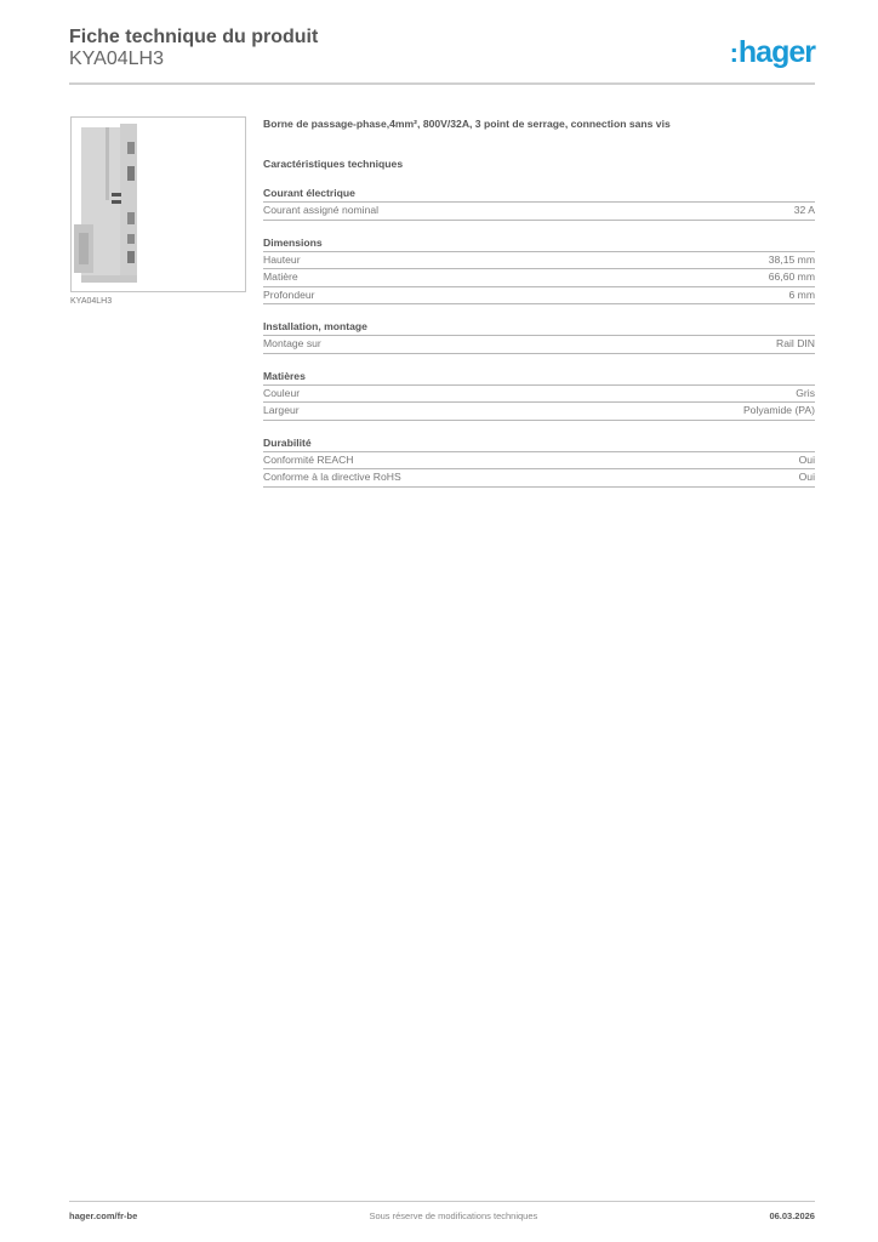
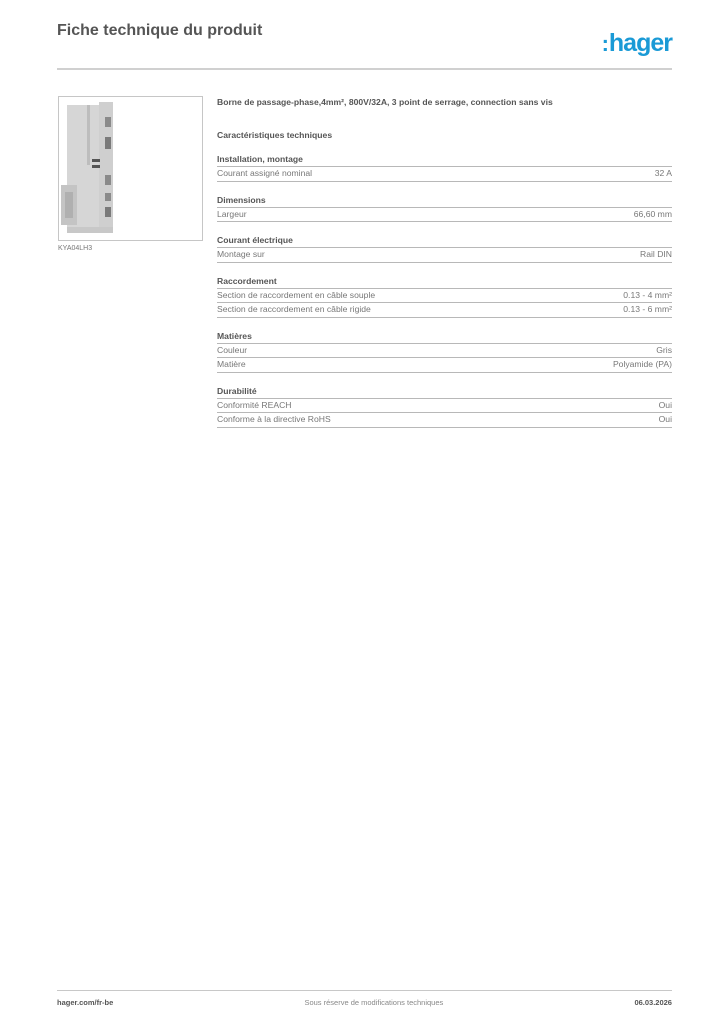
  Fiche technique du produit
- KYA04LH3
  :hager
  Borne de passage-phase,4mm², 800V/32A, 3 point de serrage, connection sans vis
  Caractéristiques techniques
- Courant électrique
+ Installation, montage
  Courant assigné nominal
  32 A
  Dimensions
- Hauteur
- 38,15 mm
- Matière
+ Largeur
  66,60 mm
- Profondeur
- 6 mm
- Installation, montage
+ Courant électrique
  Montage sur
  Rail DIN
+ Raccordement
+ Section de raccordement en câble souple
+ 0.13 - 4 mm²
+ Section de raccordement en câble rigide
+ 0.13 - 6 mm²
  Matières
  Couleur
  Gris
- Largeur
+ Matière
  Polyamide (PA)
  Durabilité
  Conformité REACH
  Oui
  Conforme à la directive RoHS
  Oui
  hager.com/fr-be
  Sous réserve de modifications techniques
  06.03.2026
